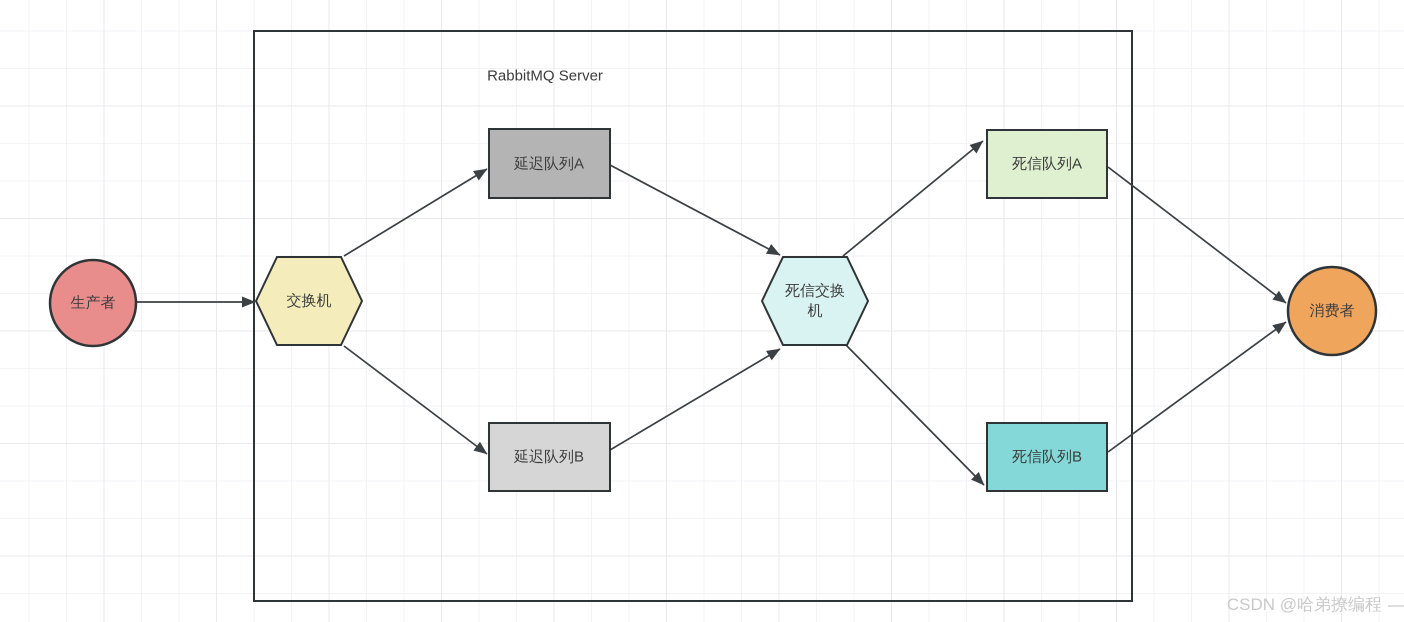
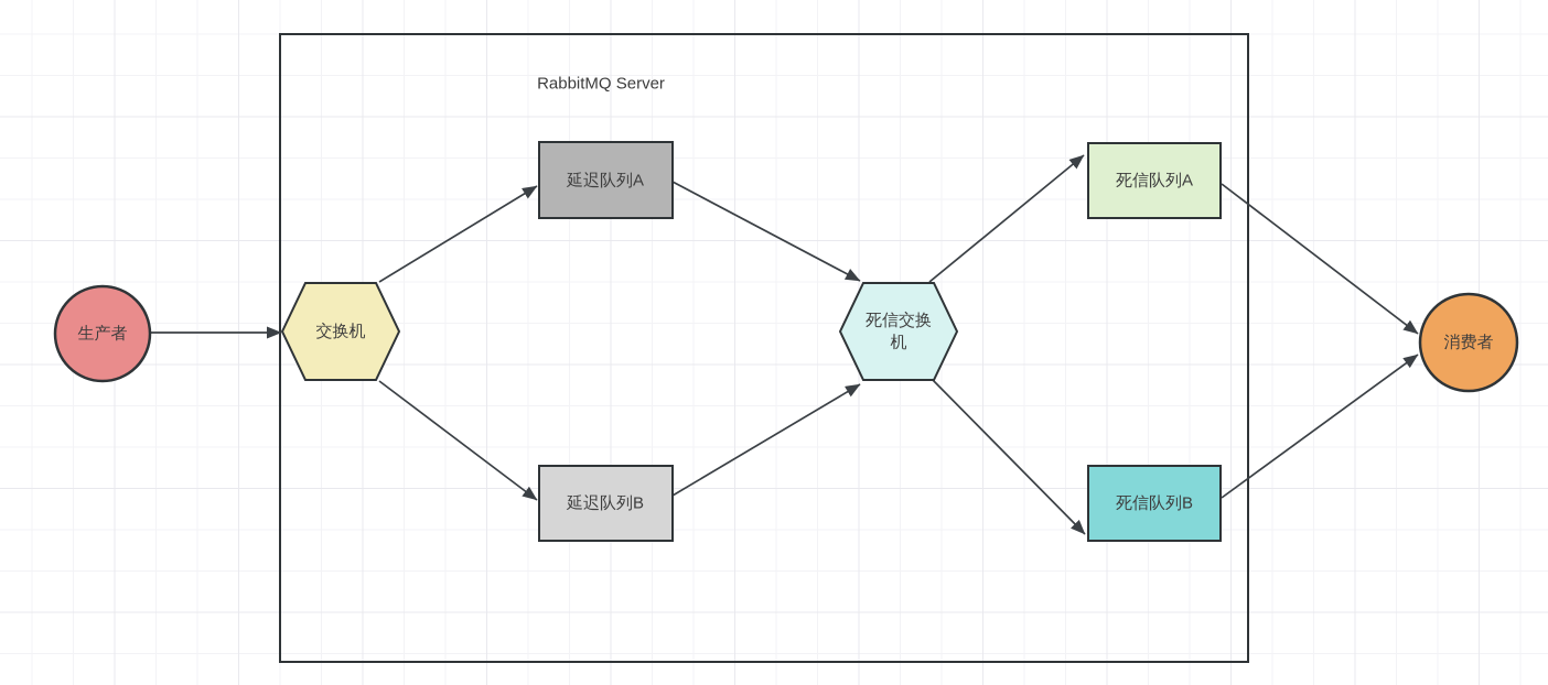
  RabbitMQ Server
  生产者
  交换机
  延迟队列A
  延迟队列B
  死信交换机
  死信队列A
  死信队列B
  消费者
- CSDN @哈弟撩编程
